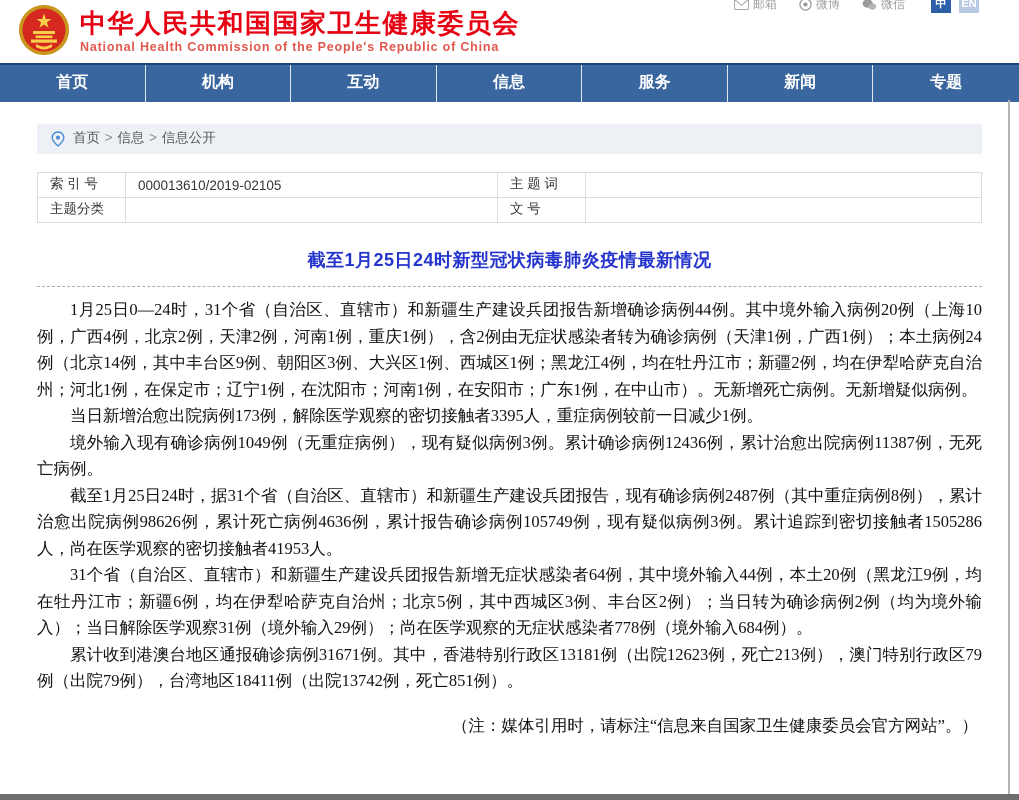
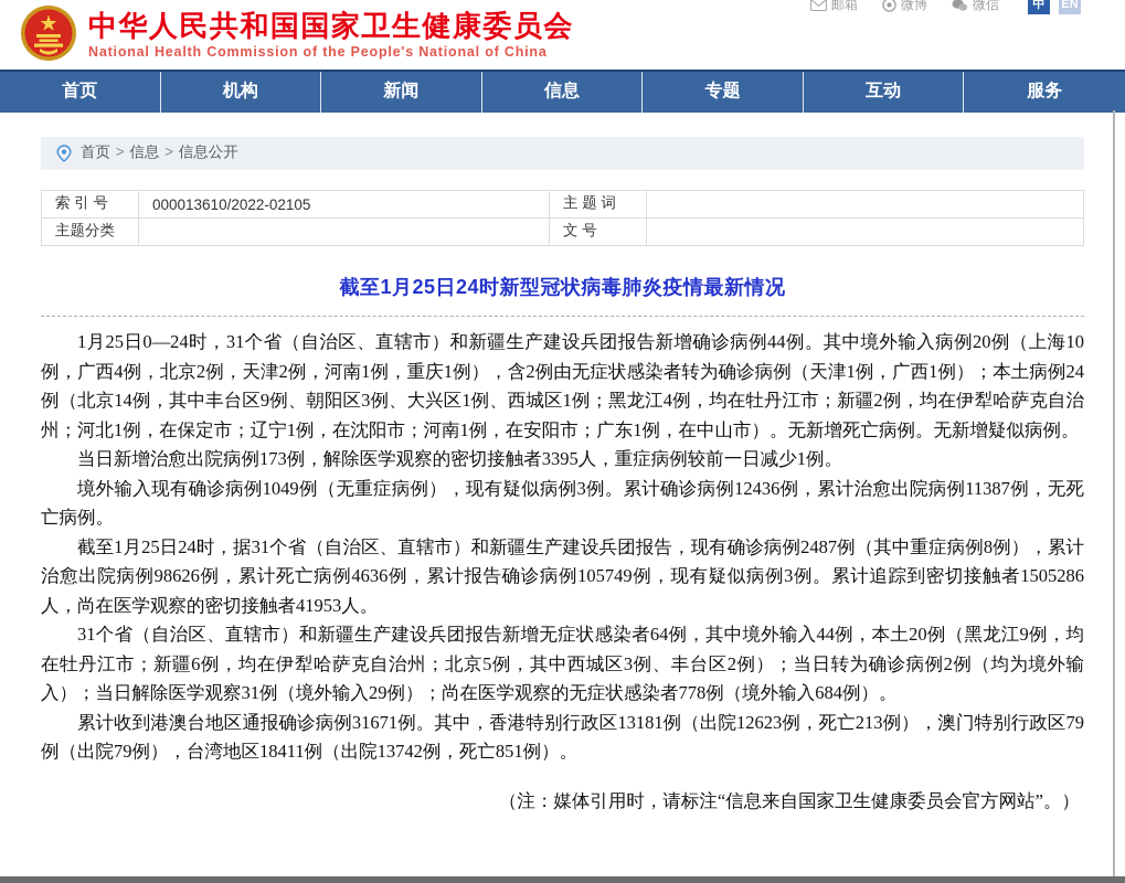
  中华人民共和国国家卫生健康委员会
- National Health Commission of the People's Republic of China
+ National Health Commission of the People's National of China
  邮箱
  微博
  微信
  中
  EN
  首页
  机构
- 互动
+ 新闻
  信息
- 服务
+ 专题
- 新闻
+ 互动
- 专题
+ 服务
  首页 > 信息 > 信息公开
- 索 引 号	000013610/2019-02105	主 题 词
+ 索 引 号	000013610/2022-02105	主 题 词
  主题分类		文 号
  截至1月25日24时新型冠状病毒肺炎疫情最新情况
  1月25日0—24时，31个省（自治区、直辖市）和新疆生产建设兵团报告新增确诊病例44例。其中境外输入病例20例（上海10例，广西4例，北京2例，天津2例，河南1例，重庆1例），含2例由无症状感染者转为确诊病例（天津1例，广西1例）；本土病例24例（北京14例，其中丰台区9例、朝阳区3例、大兴区1例、西城区1例；黑龙江4例，均在牡丹江市；新疆2例，均在伊犁哈萨克自治州；河北1例，在保定市；辽宁1例，在沈阳市；河南1例，在安阳市；广东1例，在中山市）。无新增死亡病例。无新增疑似病例。
  当日新增治愈出院病例173例，解除医学观察的密切接触者3395人，重症病例较前一日减少1例。
  境外输入现有确诊病例1049例（无重症病例），现有疑似病例3例。累计确诊病例12436例，累计治愈出院病例11387例，无死亡病例。
  截至1月25日24时，据31个省（自治区、直辖市）和新疆生产建设兵团报告，现有确诊病例2487例（其中重症病例8例），累计治愈出院病例98626例，累计死亡病例4636例，累计报告确诊病例105749例，现有疑似病例3例。累计追踪到密切接触者1505286人，尚在医学观察的密切接触者41953人。
  31个省（自治区、直辖市）和新疆生产建设兵团报告新增无症状感染者64例，其中境外输入44例，本土20例（黑龙江9例，均在牡丹江市；新疆6例，均在伊犁哈萨克自治州；北京5例，其中西城区3例、丰台区2例）；当日转为确诊病例2例（均为境外输入）；当日解除医学观察31例（境外输入29例）；尚在医学观察的无症状感染者778例（境外输入684例）。
  累计收到港澳台地区通报确诊病例31671例。其中，香港特别行政区13181例（出院12623例，死亡213例），澳门特别行政区79例（出院79例），台湾地区18411例（出院13742例，死亡851例）。
  （注：媒体引用时，请标注“信息来自国家卫生健康委员会官方网站”。）
